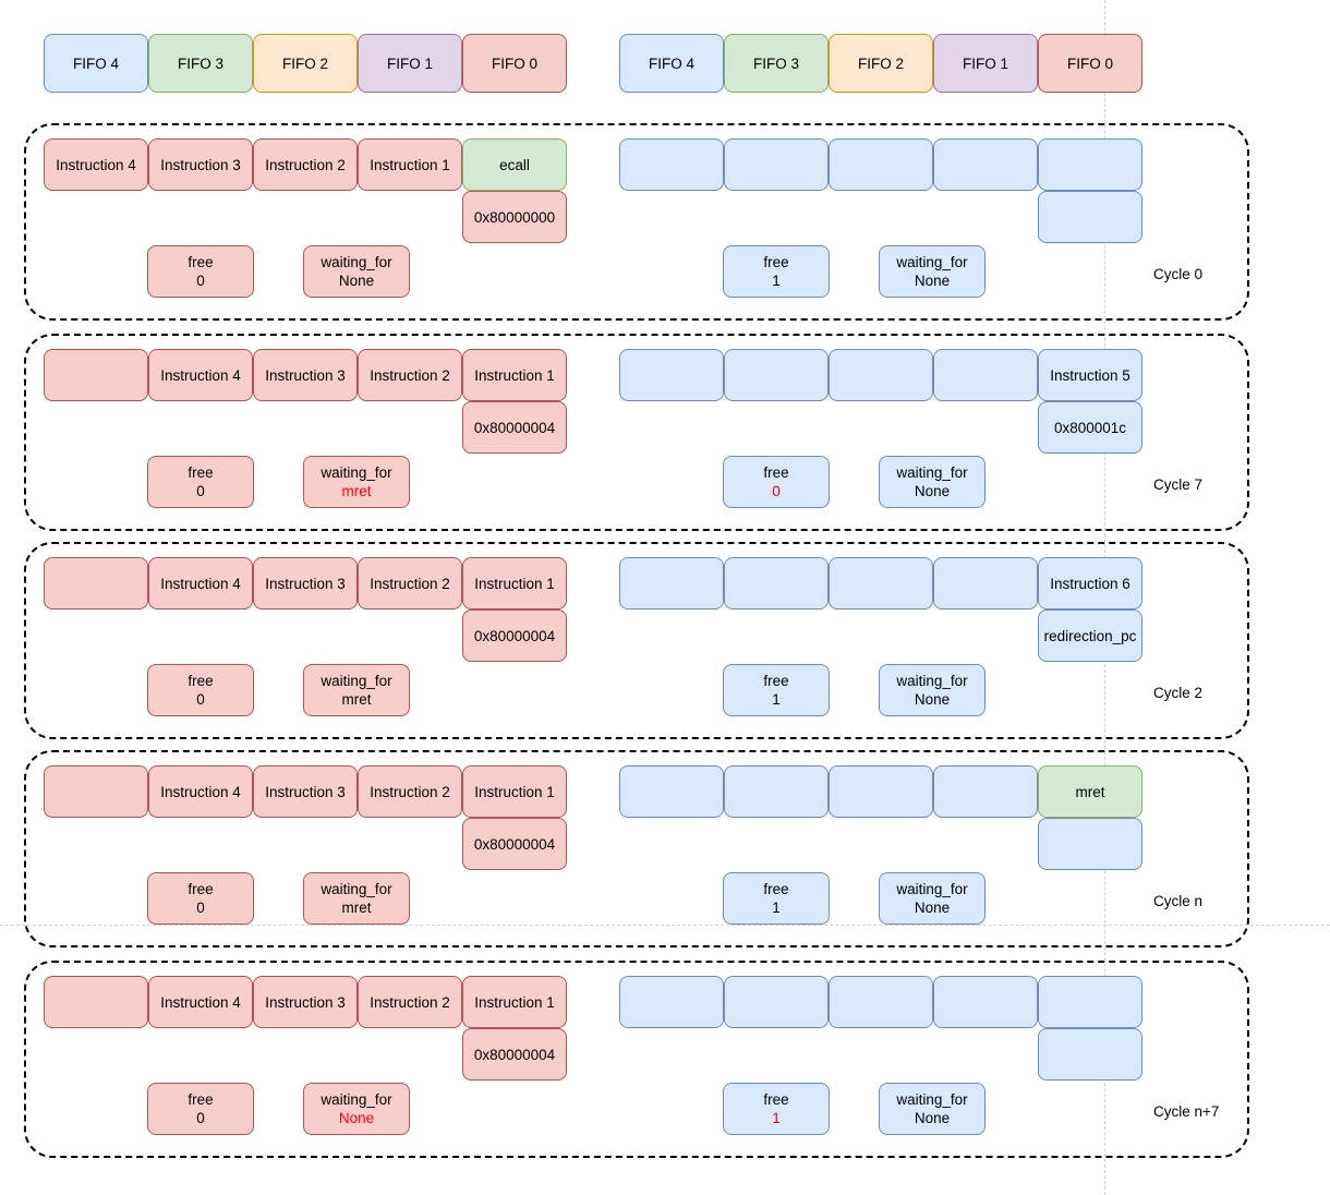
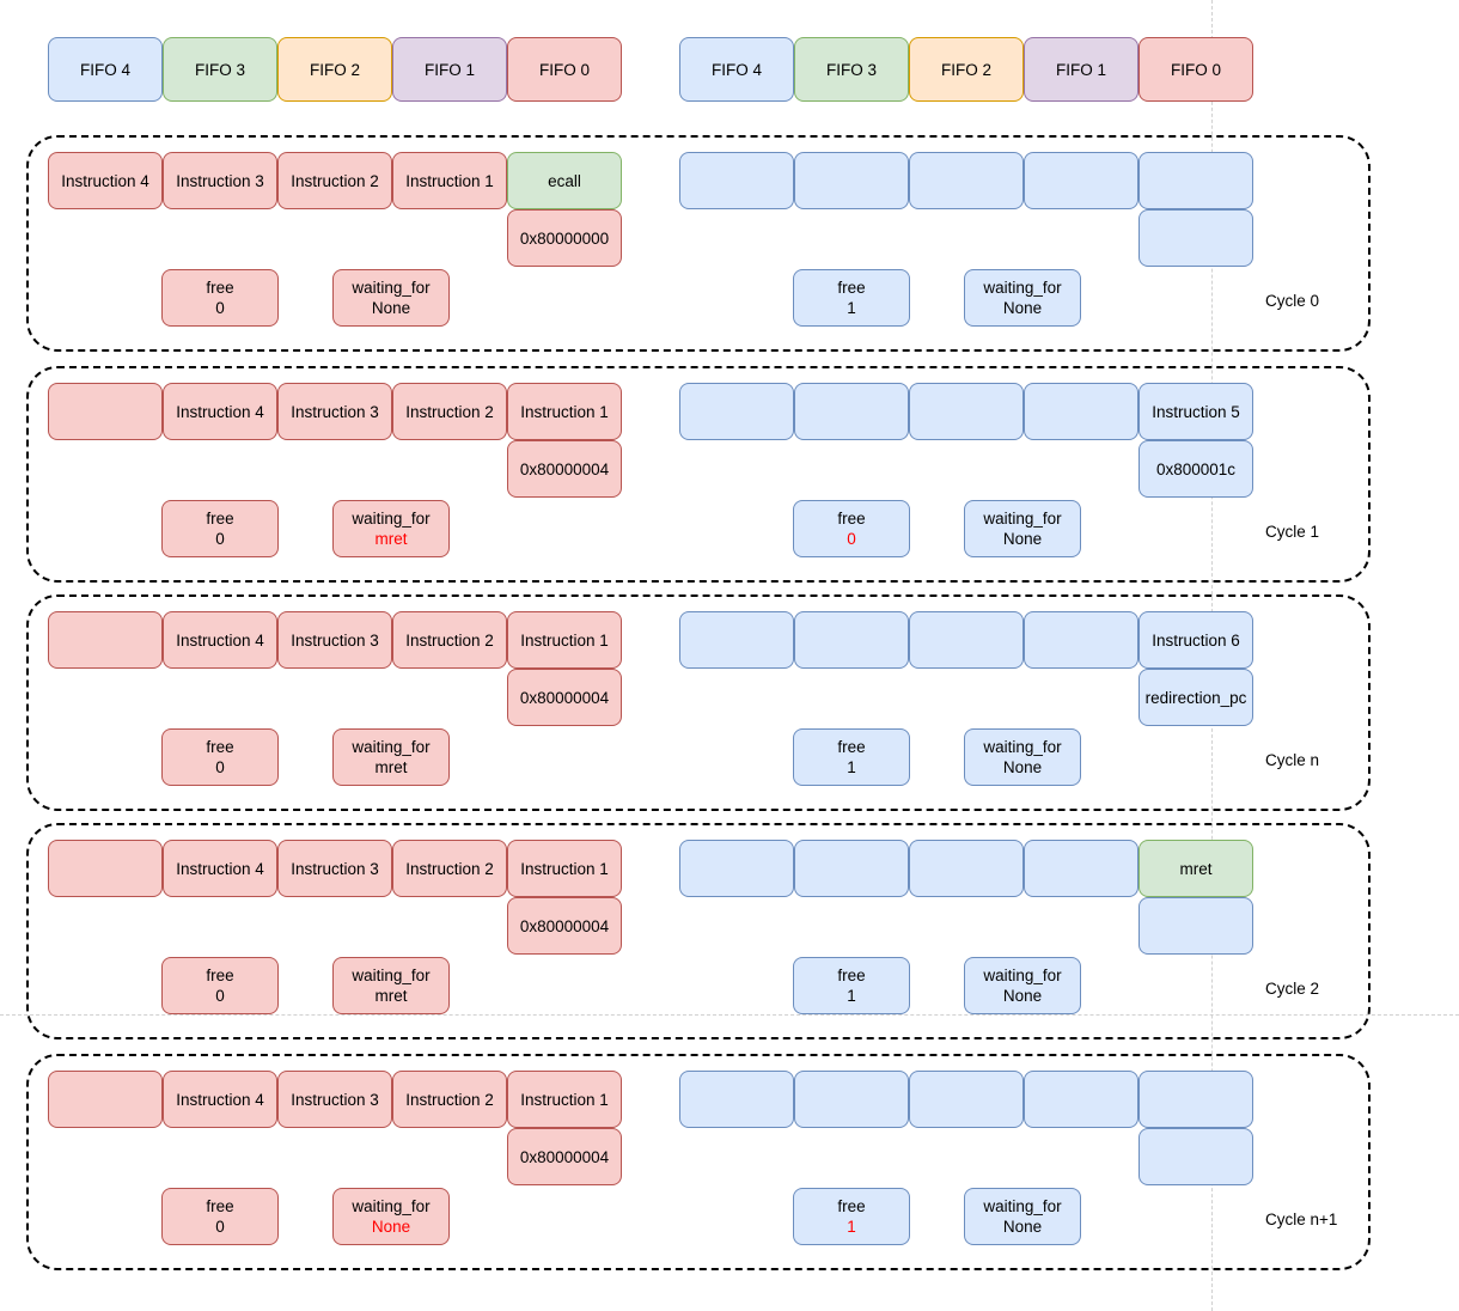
  FIFO 4
  FIFO 3
  FIFO 2
  FIFO 1
  FIFO 0
  FIFO 4
  FIFO 3
  FIFO 2
  FIFO 1
  FIFO 0
  Cycle 0
  Instruction 4
  Instruction 3
  Instruction 2
  Instruction 1
  ecall
  0x80000000
  free
  0
  waiting_for
  None
  free
  1
  waiting_for
  None
- Cycle 7
+ Cycle 1
  Instruction 4
  Instruction 3
  Instruction 2
  Instruction 1
  0x80000004
  free
  0
  waiting_for
  mret
  Instruction 5
  0x800001c
  free
  0
  waiting_for
  None
- Cycle 2
+ Cycle n
  Instruction 4
  Instruction 3
  Instruction 2
  Instruction 1
  0x80000004
  free
  0
  waiting_for
  mret
  Instruction 6
  redirection_pc
  free
  1
  waiting_for
  None
- Cycle n
+ Cycle 2
  Instruction 4
  Instruction 3
  Instruction 2
  Instruction 1
  0x80000004
  free
  0
  waiting_for
  mret
  mret
  free
  1
  waiting_for
  None
- Cycle n+7
+ Cycle n+1
  Instruction 4
  Instruction 3
  Instruction 2
  Instruction 1
  0x80000004
  free
  0
  waiting_for
  None
  free
  1
  waiting_for
  None
